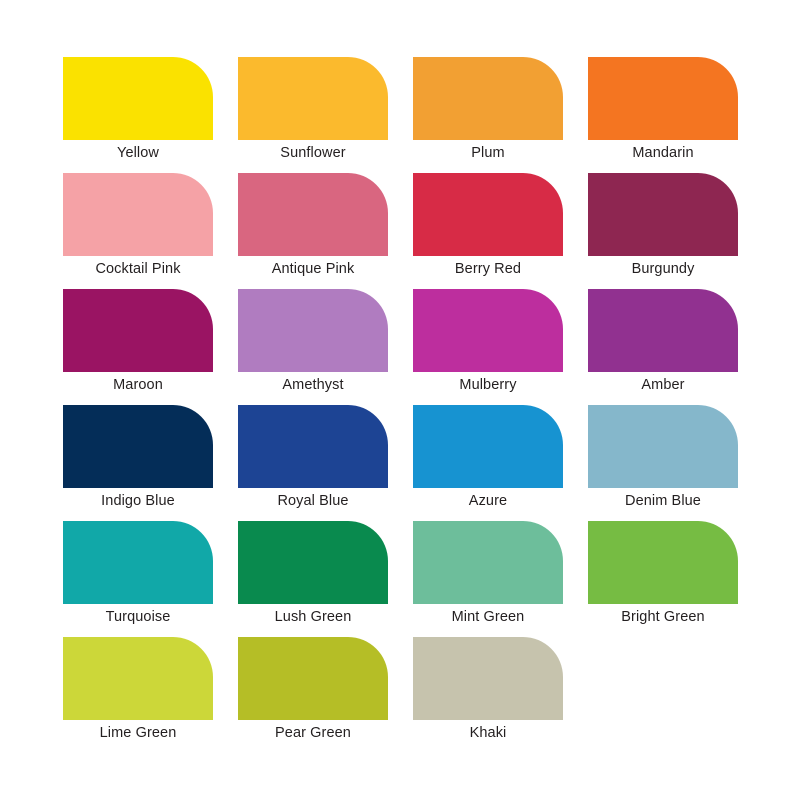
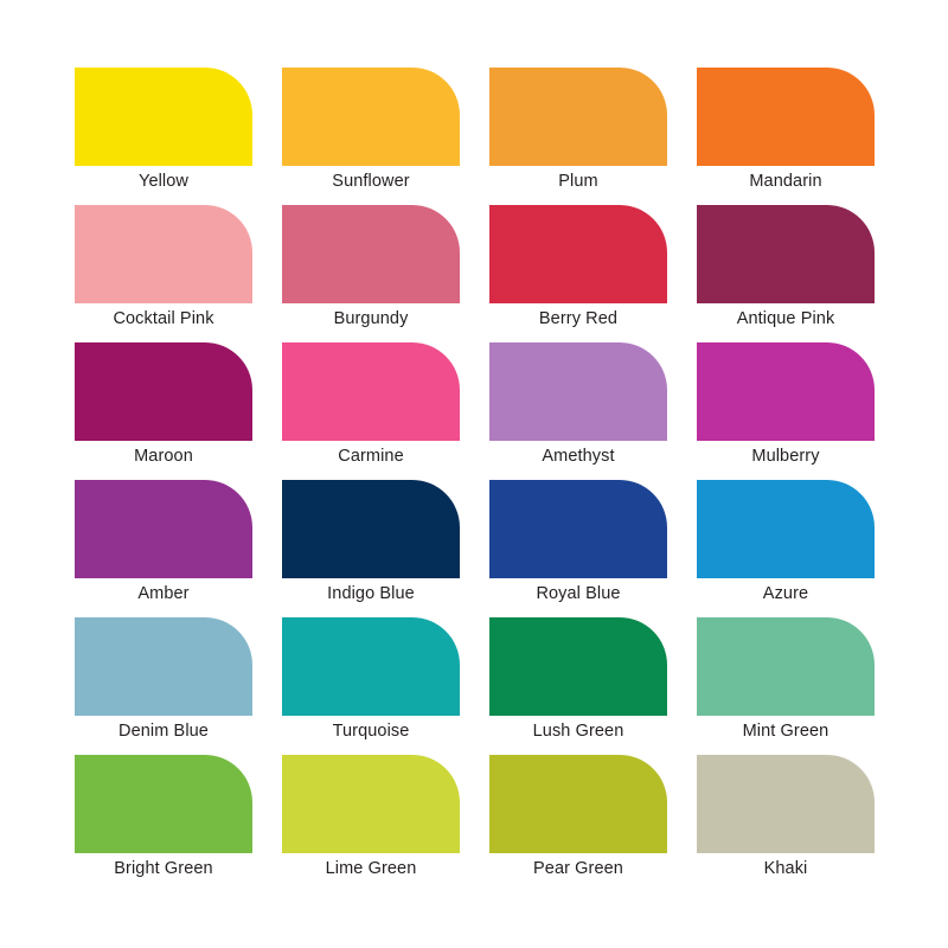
  Yellow
  Sunflower
  Plum
  Mandarin
  Cocktail Pink
- Antique Pink
+ Burgundy
  Berry Red
- Burgundy
+ Antique Pink
  Maroon
+ Carmine
  Amethyst
  Mulberry
  Amber
  Indigo Blue
  Royal Blue
  Azure
  Denim Blue
  Turquoise
  Lush Green
  Mint Green
  Bright Green
  Lime Green
  Pear Green
  Khaki
